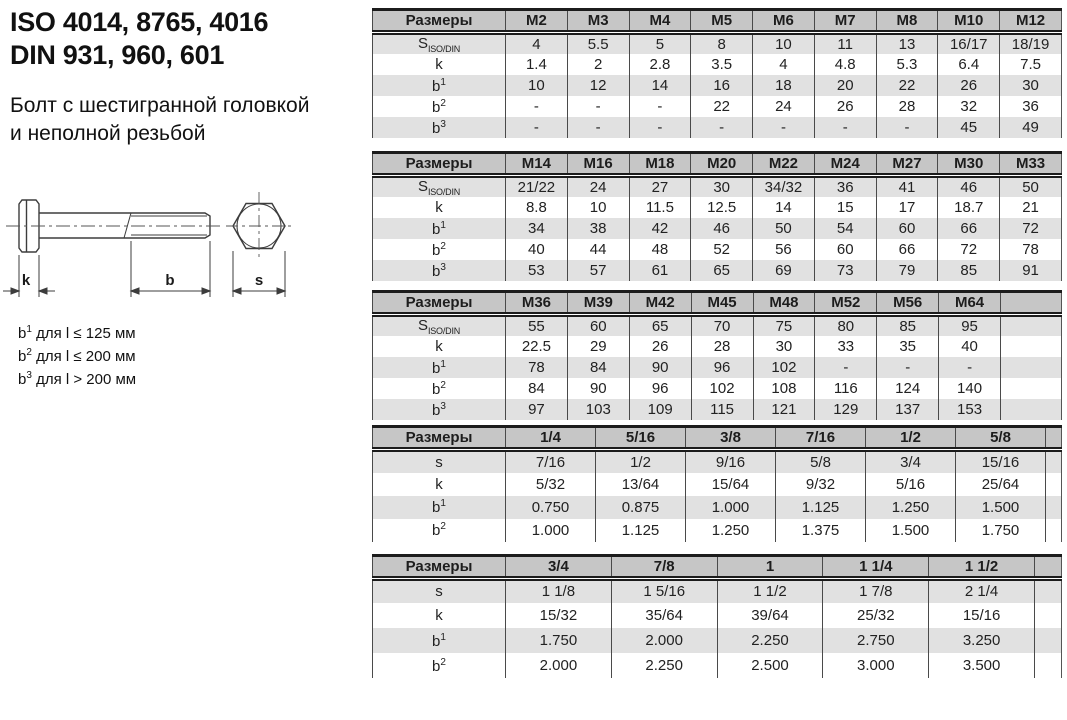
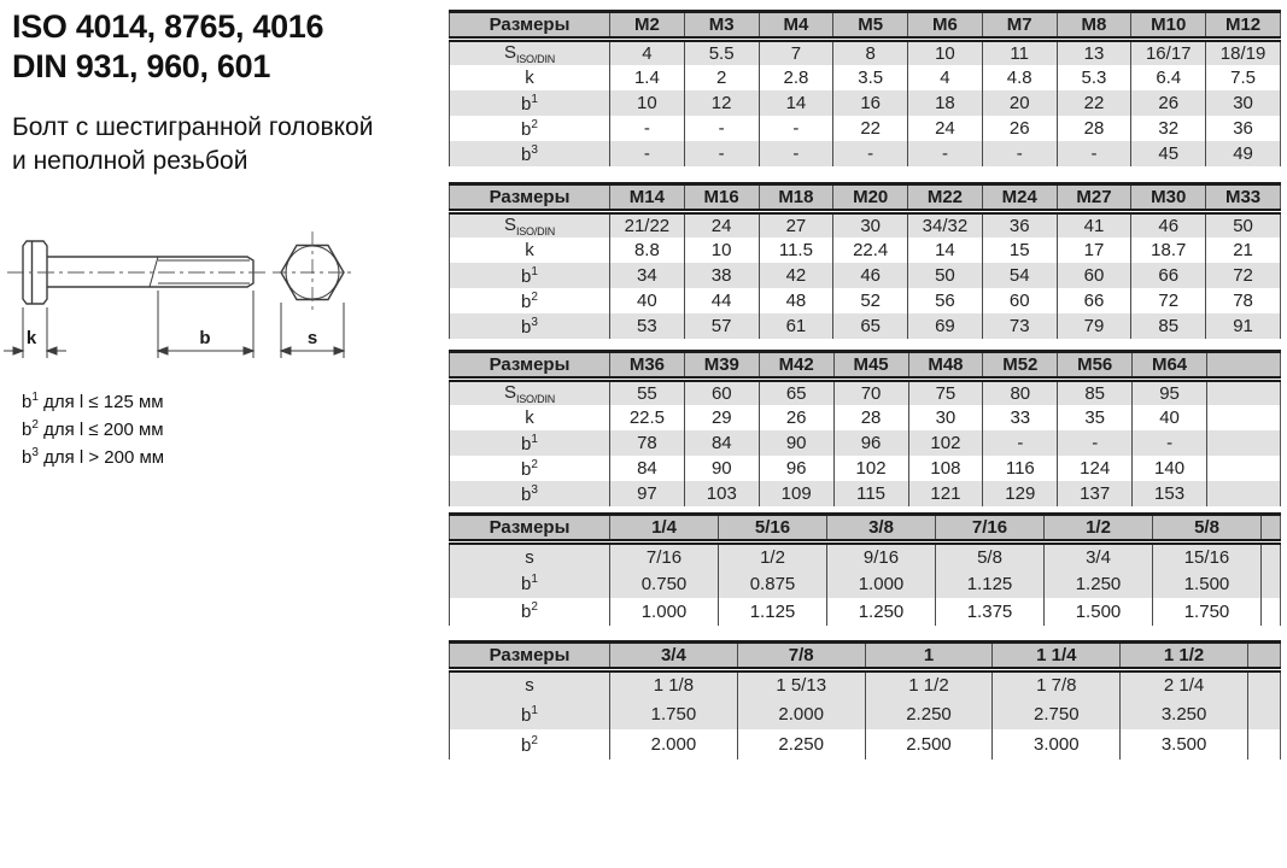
  ISO 4014, 8765, 4016
  DIN 931, 960, 601
  Болт с шестигранной головкой
  и неполной резьбой
  k
  b
  s
  b1 для l ≤ 125 мм
  b2 для l ≤ 200 мм
  b3 для l > 200 мм
  Размеры	M2	M3	M4	M5	M6	M7	M8	M10	M12
- SISO/DIN	4	5.5	5	8	10	11	13	16/17	18/19
+ SISO/DIN	4	5.5	7	8	10	11	13	16/17	18/19
  k	1.4	2	2.8	3.5	4	4.8	5.3	6.4	7.5
  b1	10	12	14	16	18	20	22	26	30
  b2	-	-	-	22	24	26	28	32	36
  b3	-	-	-	-	-	-	-	45	49
  Размеры	M14	M16	M18	M20	M22	M24	M27	M30	M33
  SISO/DIN	21/22	24	27	30	34/32	36	41	46	50
- k	8.8	10	11.5	12.5	14	15	17	18.7	21
+ k	8.8	10	11.5	22.4	14	15	17	18.7	21
  b1	34	38	42	46	50	54	60	66	72
  b2	40	44	48	52	56	60	66	72	78
  b3	53	57	61	65	69	73	79	85	91
  Размеры	M36	M39	M42	M45	M48	M52	M56	M64
  SISO/DIN	55	60	65	70	75	80	85	95
  k	22.5	29	26	28	30	33	35	40
  b1	78	84	90	96	102	-	-	-
  b2	84	90	96	102	108	116	124	140
  b3	97	103	109	115	121	129	137	153
  Размеры	1/4	5/16	3/8	7/16	1/2	5/8
  s	7/16	1/2	9/16	5/8	3/4	15/16
- k	5/32	13/64	15/64	9/32	5/16	25/64
  b1	0.750	0.875	1.000	1.125	1.250	1.500
  b2	1.000	1.125	1.250	1.375	1.500	1.750
  Размеры	3/4	7/8	1	1 1/4	1 1/2
- s	1 1/8	1 5/16	1 1/2	1 7/8	2 1/4
+ s	1 1/8	1 5/13	1 1/2	1 7/8	2 1/4
- k	15/32	35/64	39/64	25/32	15/16
  b1	1.750	2.000	2.250	2.750	3.250
  b2	2.000	2.250	2.500	3.000	3.500
